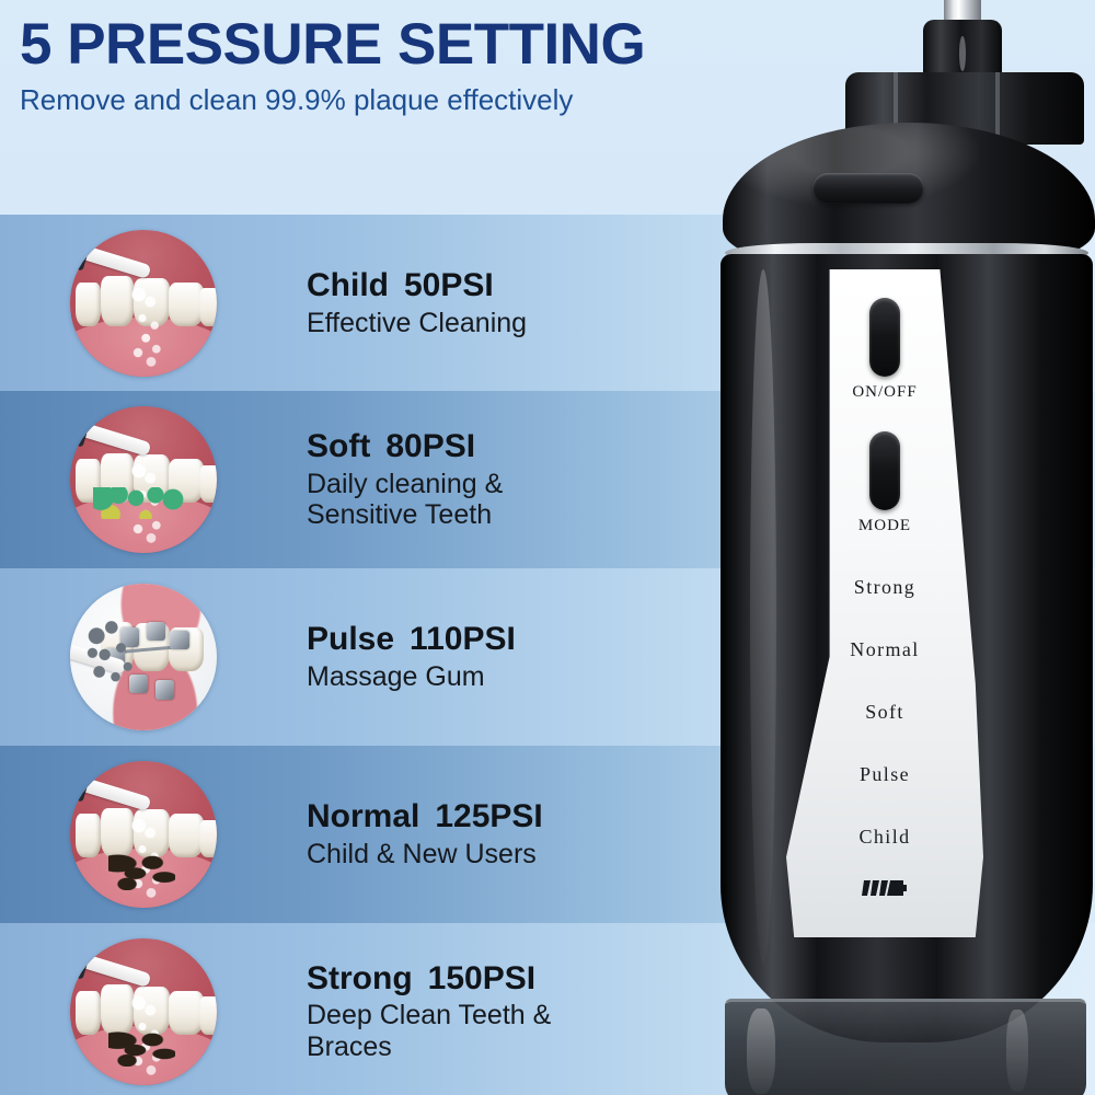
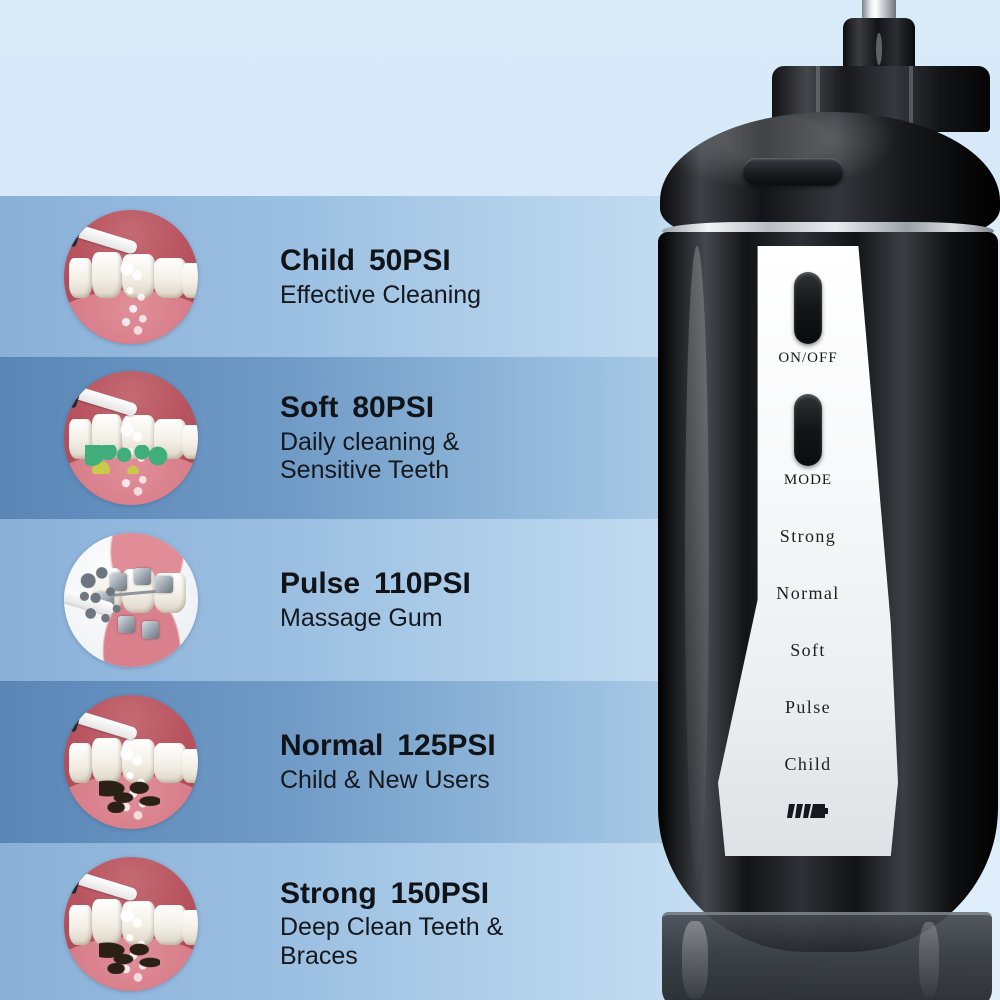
- 5 PRESSURE SETTING
- Remove and clean 99.9% plaque effectively
  Child 50PSI
  Effective Cleaning
  Soft 80PSI
  Daily cleaning &
  Sensitive Teeth
  Pulse 110PSI
  Massage Gum
  Normal 125PSI
  Child & New Users
  Strong 150PSI
  Deep Clean Teeth &
  Braces
  ON/OFF
  MODE
  Strong
  Normal
  Soft
  Pulse
  Child
